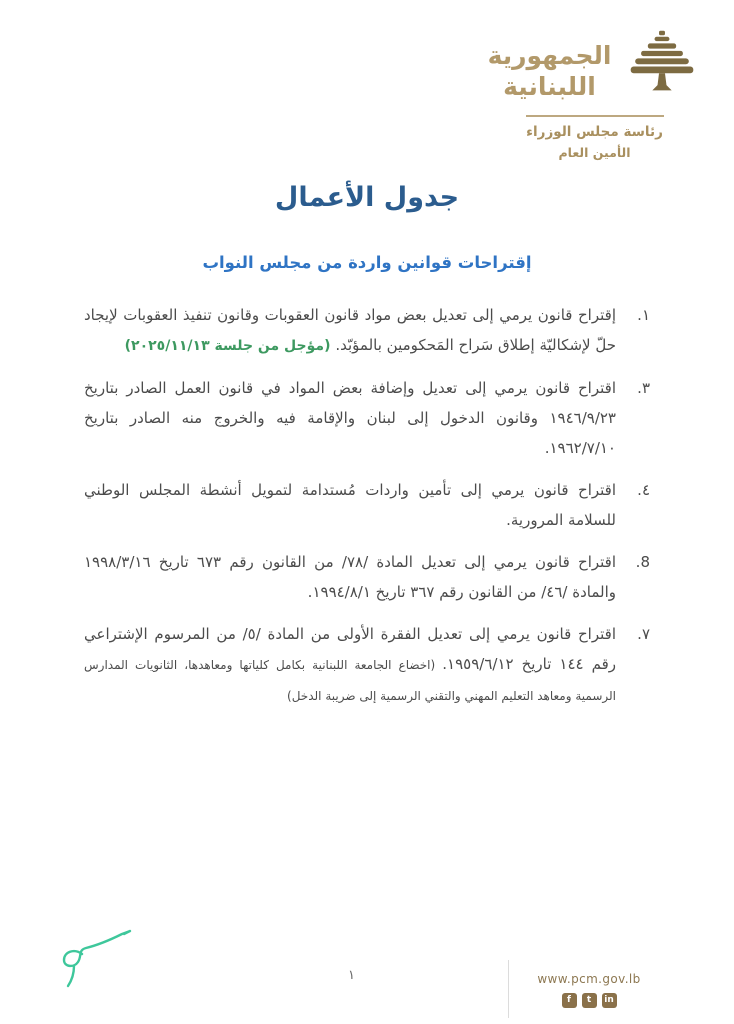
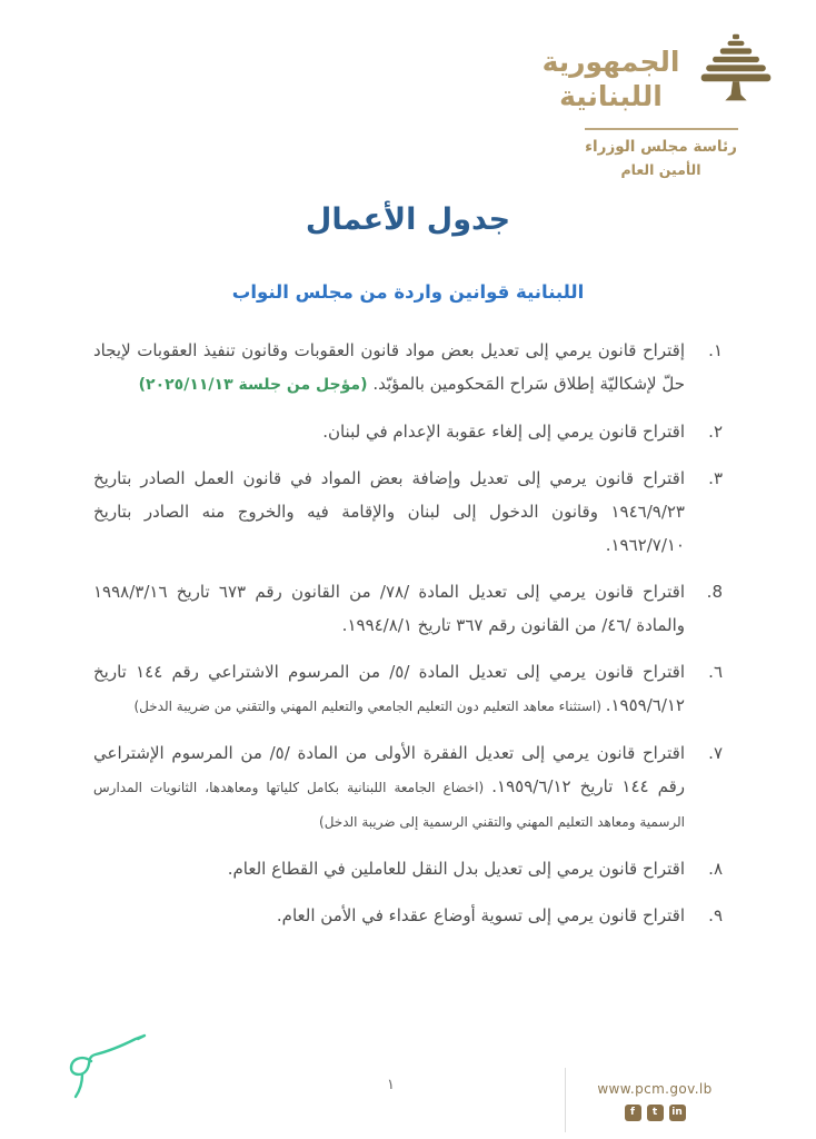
  الجمهورية
  اللبنانية
  رئاسة مجلس الوزراء
  الأمين العام
  جدول الأعمال
- إقتراحات قوانين واردة من مجلس النواب
+ اللبنانية قوانين واردة من مجلس النواب
  ١.
  إقتراح قانون يرمي إلى تعديل بعض مواد قانون العقوبات وقانون تنفيذ العقوبات لإيجاد حلّ لإشكاليّة إطلاق سَراح المَحكومين بالمؤبّد. (مؤجل من جلسة ٢٠٢٥/١١/١٣)
+ ٢.
+ اقتراح قانون يرمي إلى إلغاء عقوبة الإعدام في لبنان.
  ٣.
  اقتراح قانون يرمي إلى تعديل وإضافة بعض المواد في قانون العمل الصادر بتاريخ ١٩٤٦/٩/٢٣ وقانون الدخول إلى لبنان والإقامة فيه والخروج منه الصادر بتاريخ ١٩٦٢/٧/١٠.
- ٤.
- اقتراح قانون يرمي إلى تأمين واردات مُستدامة لتمويل أنشطة المجلس الوطني للسلامة المرورية.
  8.
  اقتراح قانون يرمي إلى تعديل المادة /٧٨/ من القانون رقم ٦٧٣ تاريخ ١٩٩٨/٣/١٦ والمادة /٤٦/ من القانون رقم ٣٦٧ تاريخ ١٩٩٤/٨/١.
+ ٦.
+ اقتراح قانون يرمي إلى تعديل المادة /٥/ من المرسوم الاشتراعي رقم ١٤٤ تاريخ ١٩٥٩/٦/١٢. (استثناء معاهد التعليم دون التعليم الجامعي والتعليم المهني والتقني من ضريبة الدخل)
  ٧.
  اقتراح قانون يرمي إلى تعديل الفقرة الأولى من المادة /٥/ من المرسوم الإشتراعي رقم ١٤٤ تاريخ ١٩٥٩/٦/١٢. (اخضاع الجامعة اللبنانية بكامل كلياتها ومعاهدها، الثانويات المدارس الرسمية ومعاهد التعليم المهني والتقني الرسمية إلى ضريبة الدخل)
+ ٨.
+ اقتراح قانون يرمي إلى تعديل بدل النقل للعاملين في القطاع العام.
+ ٩.
+ اقتراح قانون يرمي إلى تسوية أوضاع عقداء في الأمن العام.
  ١
  www.pcm.gov.lb
  f
  t
  in
